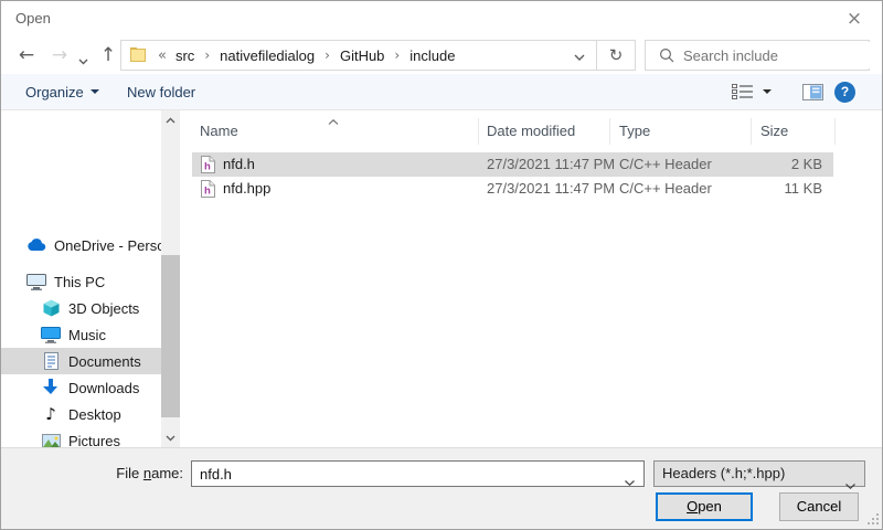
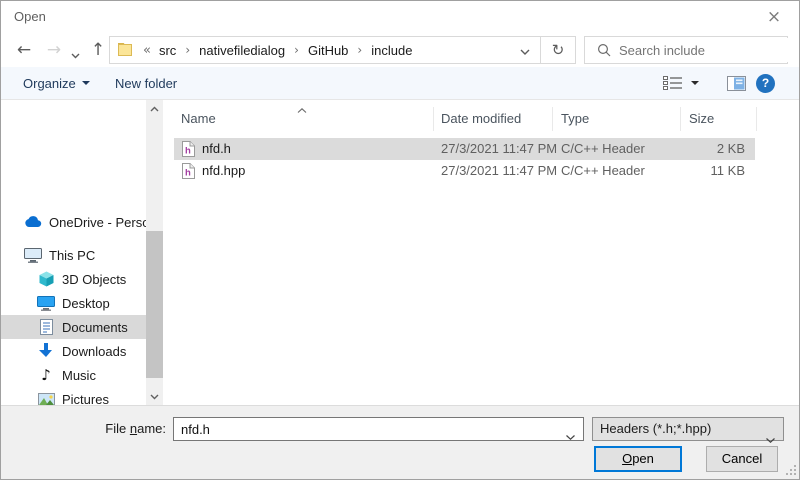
  Open
  ×
  ←
  →
  ↑
  «
  src
  ›
  nativefiledialog
  ›
  GitHub
  ›
  include
  ↻
  Search include
  Organize
  New folder
  ?
  OneDrive - Pers
  This PC
  3D Objects
- Music
+ Desktop
  Documents
  Downloads
  ♪
- Desktop
+ Music
  Pictures
  Name
  Date modified
  Type
  Size
  h
  nfd.h
  27/3/2021 11:47 PM
  C/C++ Header
  2 KB
  h
  nfd.hpp
  27/3/2021 11:47 PM
  C/C++ Header
  11 KB
  File name:
  nfd.h
  Headers (*.h;*.hpp)
  Open
  Cancel
